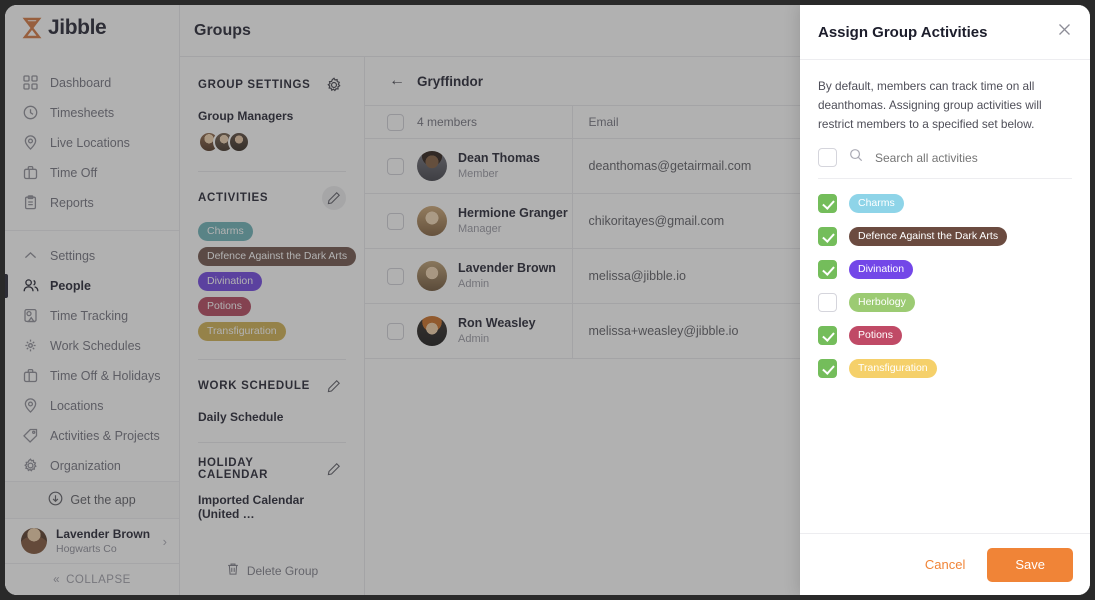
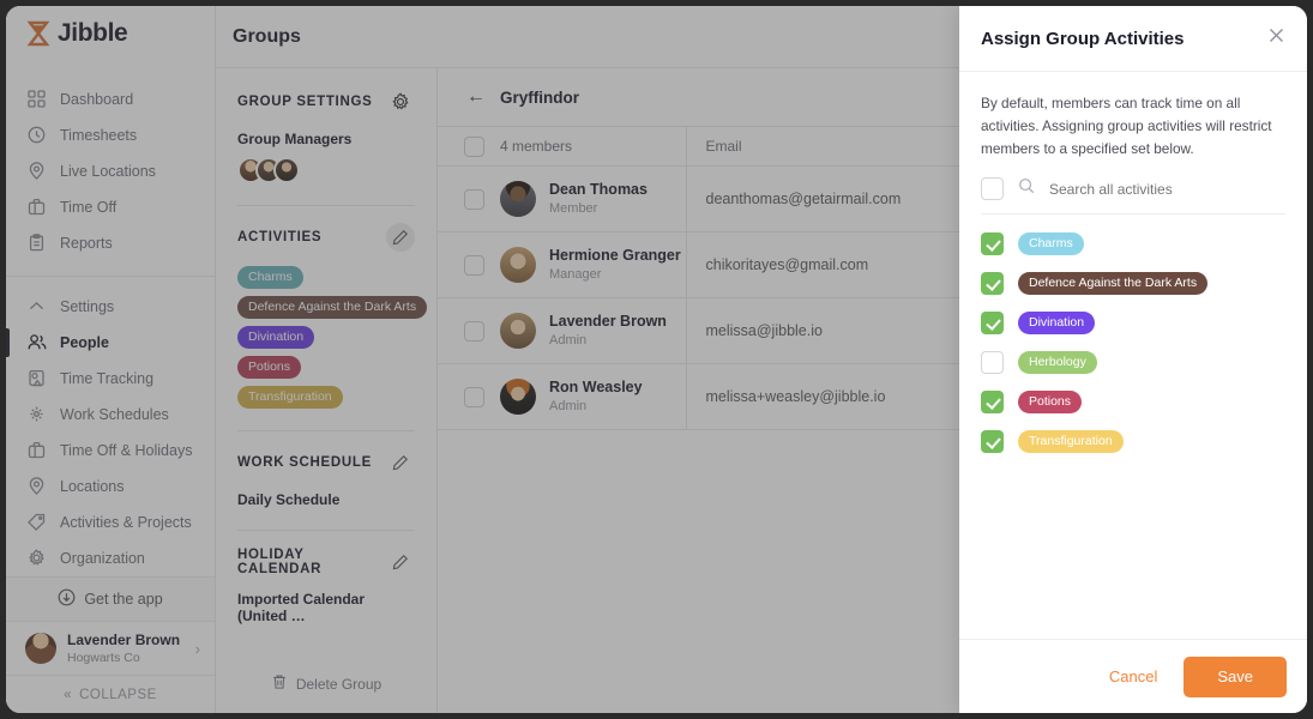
  Jibble
  Dashboard
  Timesheets
  Live Locations
  Time Off
  Reports
  Settings
  People
  Time Tracking
  Work Schedules
  Time Off & Holidays
  Locations
  Activities & Projects
  Organization
  Get the app
  Lavender Brown
  Hogwarts Co
  ›
  «
  COLLAPSE
  Groups
  GROUP SETTINGS
  Group Managers
  ACTIVITIES
  Charms
  Defence Against the Dark Arts
  Divination
  Potions
  Transfiguration
  WORK SCHEDULE
  Daily Schedule
  HOLIDAY CALENDAR
  Imported Calendar (United …
  Delete Group
  ←
  Gryffindor
  	4 members	Email
  	Dean Thomas Member	deanthomas@getairmail.com
  	Hermione Granger Manager	chikoritayes@gmail.com
  	Lavender Brown Admin	melissa@jibble.io
  	Ron Weasley Admin	melissa+weasley@jibble.io
  Assign Group Activities
- By default, members can track time on all deanthomas. Assigning group activities will restrict members to a specified set below.
+ By default, members can track time on all activities. Assigning group activities will restrict members to a specified set below.
  Search all activities
  Charms
  Defence Against the Dark Arts
  Divination
  Herbology
  Potions
  Transfiguration
  Cancel
  Save
